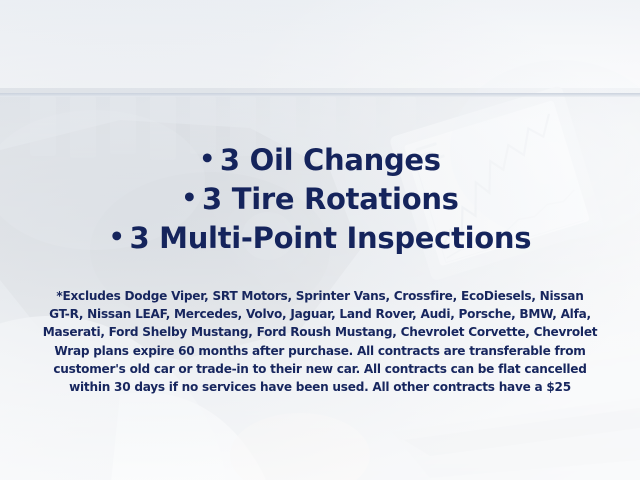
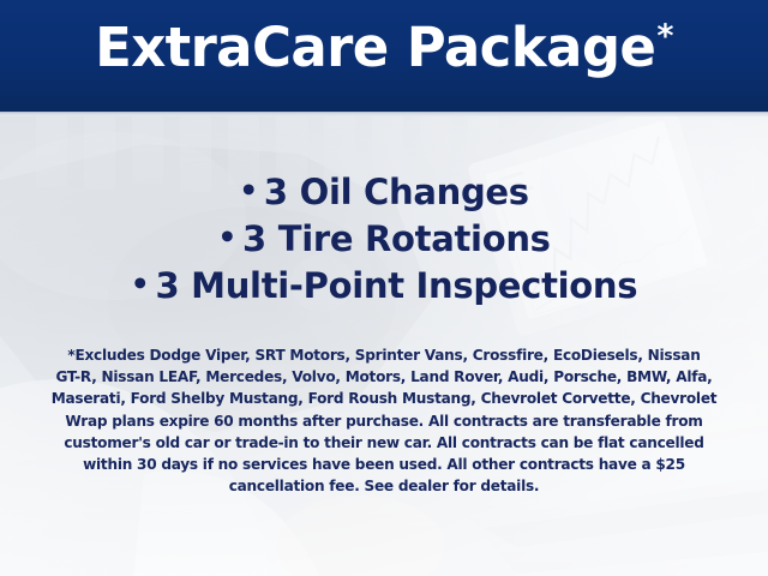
+ ExtraCare Package*
  • 3 Oil Changes
  • 3 Tire Rotations
  • 3 Multi-Point Inspections
  *Excludes Dodge Viper, SRT Motors, Sprinter Vans, Crossfire, EcoDiesels, Nissan
- GT-R, Nissan LEAF, Mercedes, Volvo, Jaguar, Land Rover, Audi, Porsche, BMW, Alfa,
+ GT-R, Nissan LEAF, Mercedes, Volvo, Motors, Land Rover, Audi, Porsche, BMW, Alfa,
  Maserati, Ford Shelby Mustang, Ford Roush Mustang, Chevrolet Corvette, Chevrolet
  Wrap plans expire 60 months after purchase. All contracts are transferable from
  customer's old car or trade-in to their new car. All contracts can be flat cancelled
  within 30 days if no services have been used. All other contracts have a $25
+ cancellation fee. See dealer for details.
